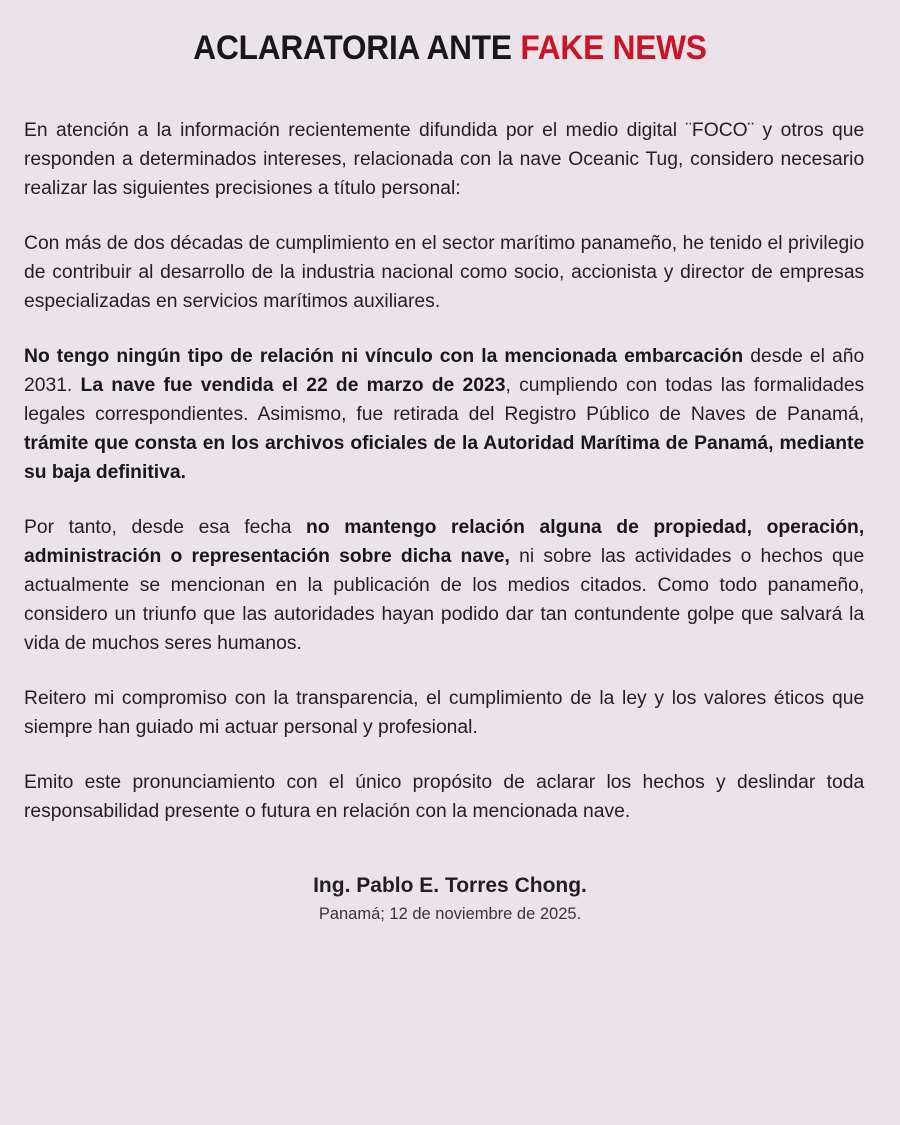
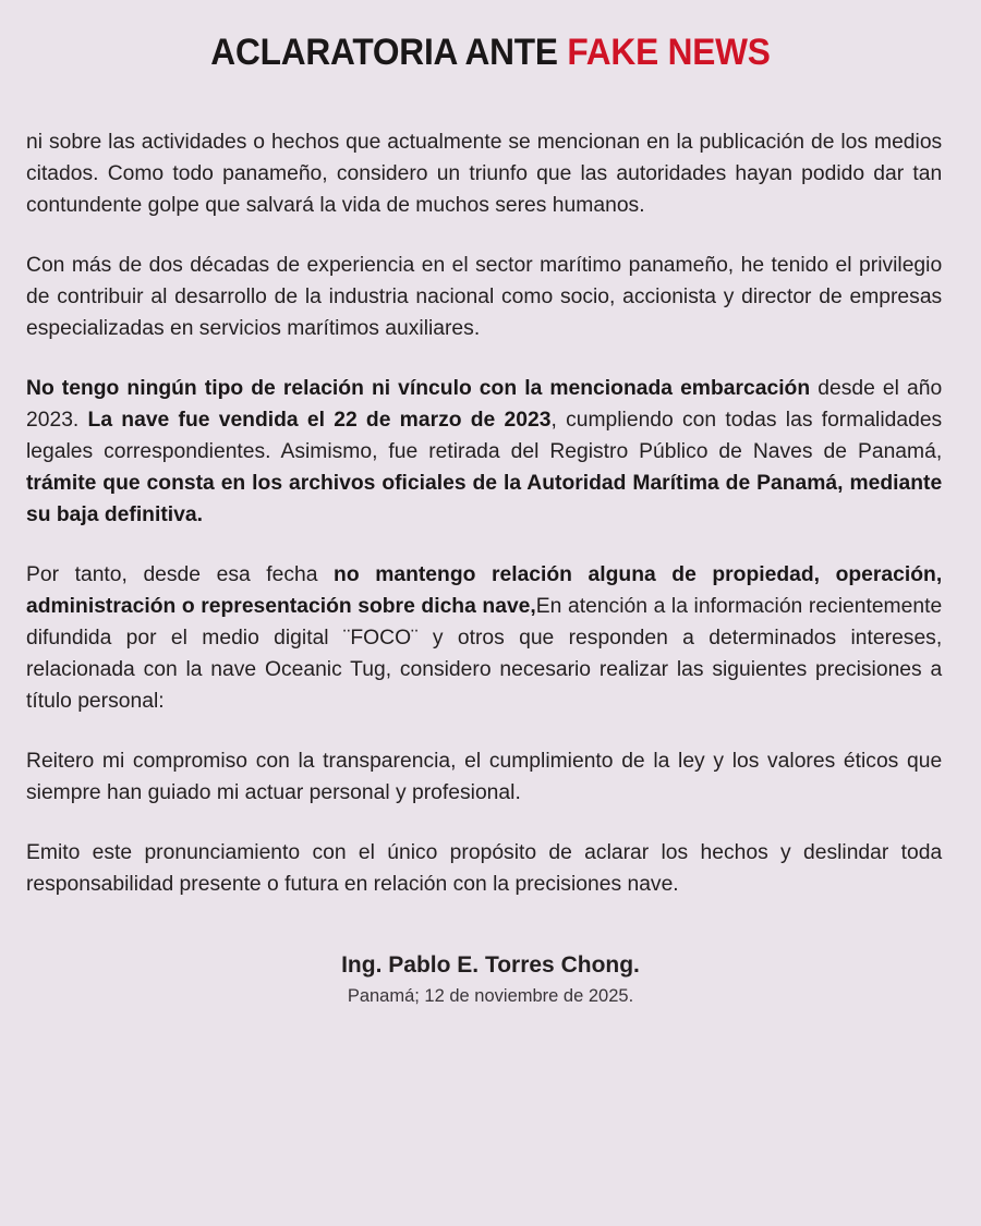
  ACLARATORIA ANTE FAKE NEWS
- En atención a la información recientemente difundida por el medio digital ¨FOCO¨ y otros que responden a determinados intereses, relacionada con la nave Oceanic Tug, considero necesario realizar las siguientes precisiones a título personal:
+ ni sobre las actividades o hechos que actualmente se mencionan en la publicación de los medios citados. Como todo panameño, considero un triunfo que las autoridades hayan podido dar tan contundente golpe que salvará la vida de muchos seres humanos.
- Con más de dos décadas de cumplimiento en el sector marítimo panameño, he tenido el privilegio de contribuir al desarrollo de la industria nacional como socio, accionista y director de empresas especializadas en servicios marítimos auxiliares.
+ Con más de dos décadas de experiencia en el sector marítimo panameño, he tenido el privilegio de contribuir al desarrollo de la industria nacional como socio, accionista y director de empresas especializadas en servicios marítimos auxiliares.
- No tengo ningún tipo de relación ni vínculo con la mencionada embarcación desde el año 2031. La nave fue vendida el 22 de marzo de 2023, cumpliendo con todas las formalidades legales correspondientes. Asimismo, fue retirada del Registro Público de Naves de Panamá, trámite que consta en los archivos oficiales de la Autoridad Marítima de Panamá, mediante su baja definitiva.
+ No tengo ningún tipo de relación ni vínculo con la mencionada embarcación desde el año 2023. La nave fue vendida el 22 de marzo de 2023, cumpliendo con todas las formalidades legales correspondientes. Asimismo, fue retirada del Registro Público de Naves de Panamá, trámite que consta en los archivos oficiales de la Autoridad Marítima de Panamá, mediante su baja definitiva.
- Por tanto, desde esa fecha no mantengo relación alguna de propiedad, operación, administración o representación sobre dicha nave, ni sobre las actividades o hechos que actualmente se mencionan en la publicación de los medios citados. Como todo panameño, considero un triunfo que las autoridades hayan podido dar tan contundente golpe que salvará la vida de muchos seres humanos.
+ Por tanto, desde esa fecha no mantengo relación alguna de propiedad, operación, administración o representación sobre dicha nave,En atención a la información recientemente difundida por el medio digital ¨FOCO¨ y otros que responden a determinados intereses, relacionada con la nave Oceanic Tug, considero necesario realizar las siguientes precisiones a título personal:
  Reitero mi compromiso con la transparencia, el cumplimiento de la ley y los valores éticos que siempre han guiado mi actuar personal y profesional.
- Emito este pronunciamiento con el único propósito de aclarar los hechos y deslindar toda responsabilidad presente o futura en relación con la mencionada nave.
+ Emito este pronunciamiento con el único propósito de aclarar los hechos y deslindar toda responsabilidad presente o futura en relación con la precisiones nave.
  Ing. Pablo E. Torres Chong.
  Panamá; 12 de noviembre de 2025.
